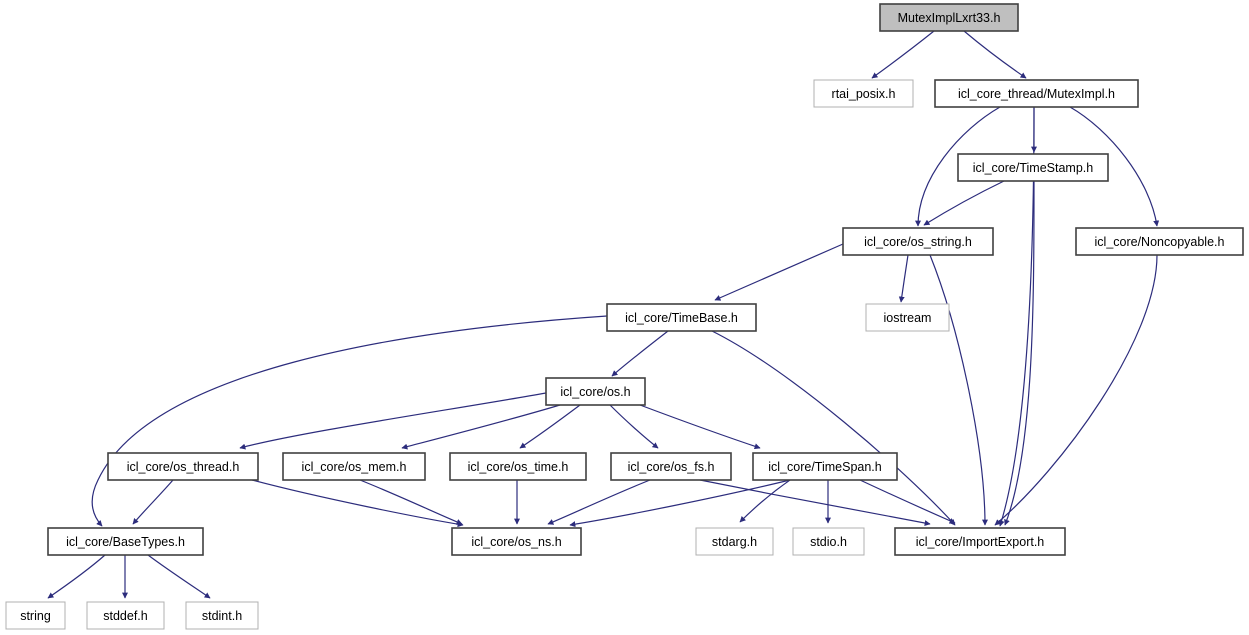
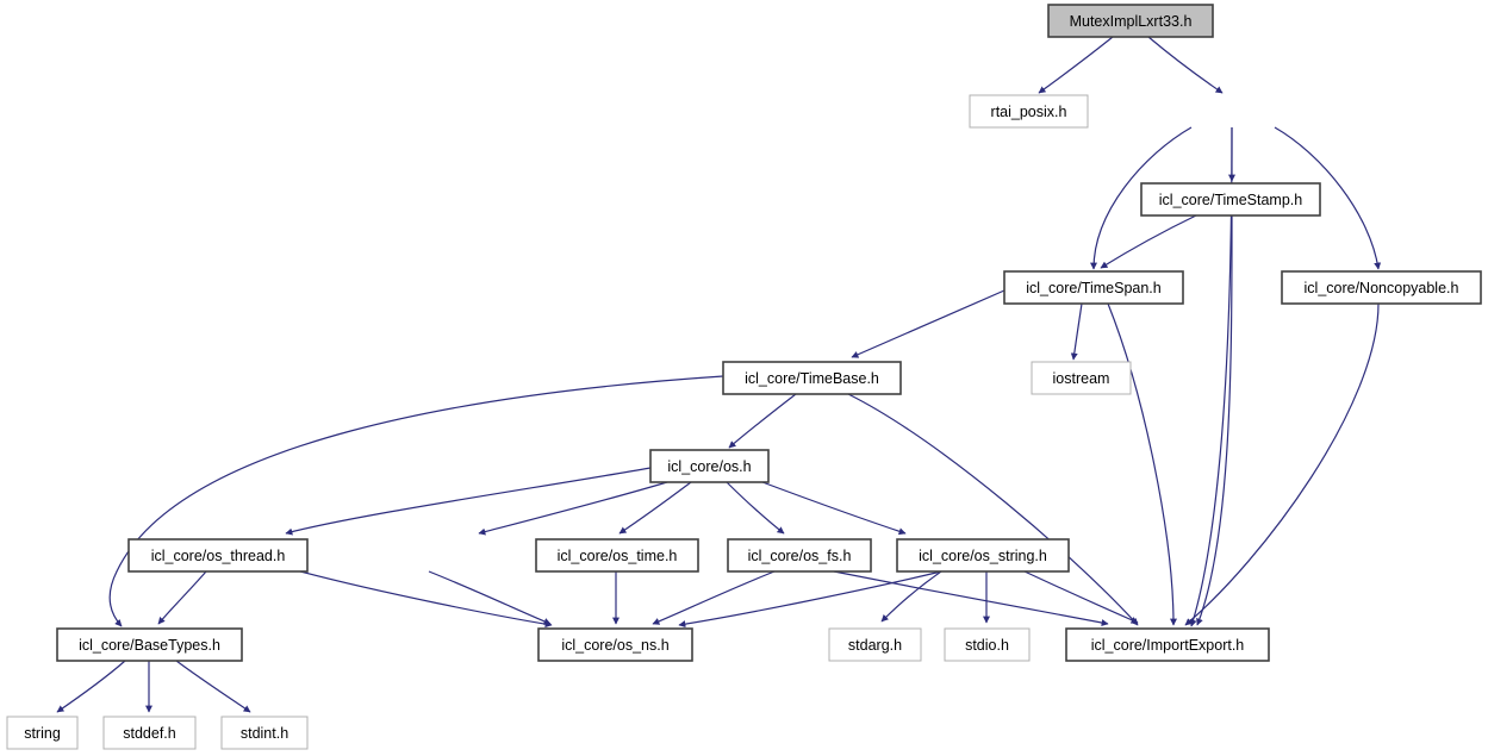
  MutexImplLxrt33.h
  rtai_posix.h
- icl_core_thread/MutexImpl.h
  icl_core/TimeStamp.h
- icl_core/os_string.h
+ icl_core/TimeSpan.h
  icl_core/Noncopyable.h
  iostream
  icl_core/TimeBase.h
  icl_core/os.h
  icl_core/os_thread.h
- icl_core/os_mem.h
  icl_core/os_time.h
  icl_core/os_fs.h
- icl_core/TimeSpan.h
+ icl_core/os_string.h
  icl_core/BaseTypes.h
  icl_core/os_ns.h
  stdarg.h
  stdio.h
  icl_core/ImportExport.h
  string
  stddef.h
  stdint.h
